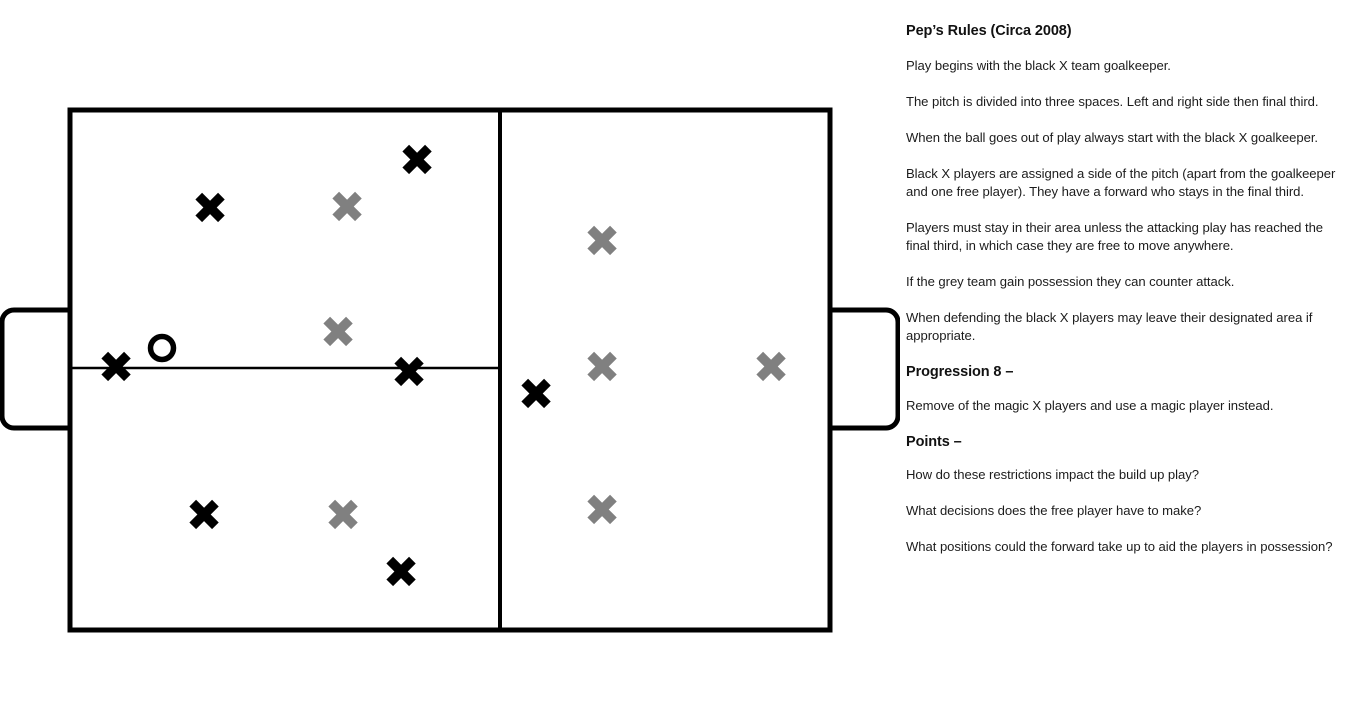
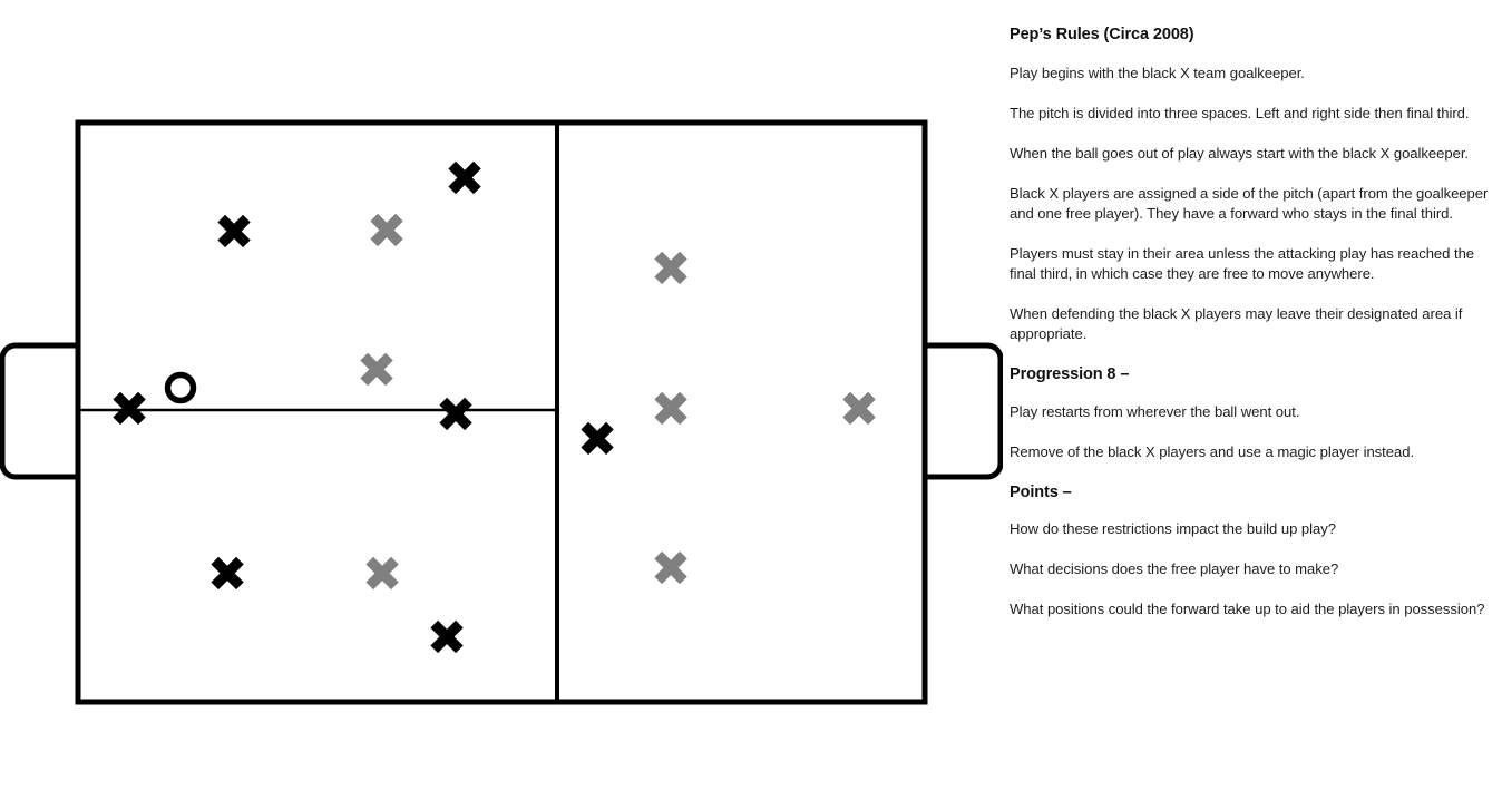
  ✖
  ✖
  ✖
  ✖
  ✖
  ✖
  ✖
  ✖
  ✖
  ✖
  ✖
  ✖
  ✖
  ✖
  Pep’s Rules (Circa 2008)
  Play begins with the black X team goalkeeper.
  The pitch is divided into three spaces. Left and right side then final third.
  When the ball goes out of play always start with the black X goalkeeper.
  Black X players are assigned a side of the pitch (apart from the goalkeeper and one free player). They have a forward who stays in the final third.
  Players must stay in their area unless the attacking play has reached the final third, in which case they are free to move anywhere.
- If the grey team gain possession they can counter attack.
  When defending the black X players may leave their designated area if appropriate.
  Progression 8 –
+ Play restarts from wherever the ball went out.
- Remove of the magic X players and use a magic player instead.
+ Remove of the black X players and use a magic player instead.
  Points –
  How do these restrictions impact the build up play?
  What decisions does the free player have to make?
  What positions could the forward take up to aid the players in possession?
